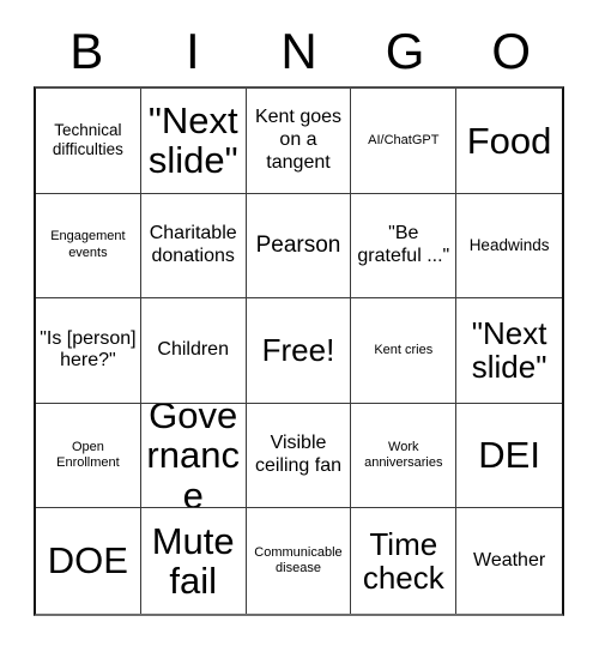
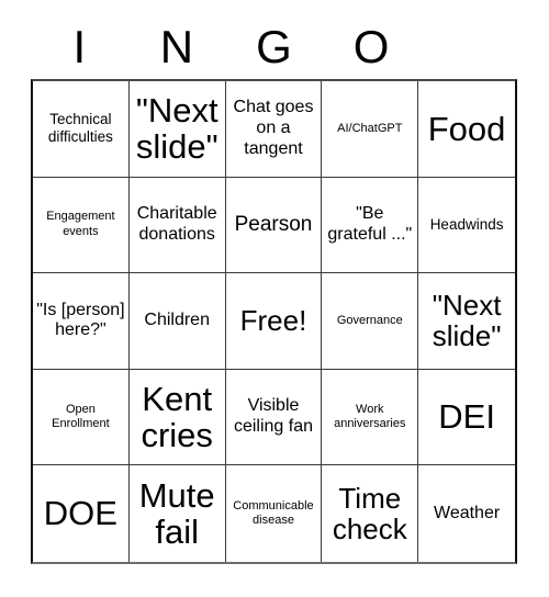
- B
  I
  N
  G
  O
  Technical difficulties
  "Next slide"
- Kent goes on a tangent
+ Chat goes on a tangent
  AI/ChatGPT
  Food
  Engagement events
  Charitable donations
  Pearson
  "Be grateful ..."
  Headwinds
  "Is [person] here?"
  Children
  Free!
- Kent cries
+ Governance
  "Next slide"
  Open Enrollment
- Governance
+ Kent cries
  Visible ceiling fan
  Work anniversaries
  DEI
  DOE
  Mute fail
  Communicable disease
  Time check
  Weather
